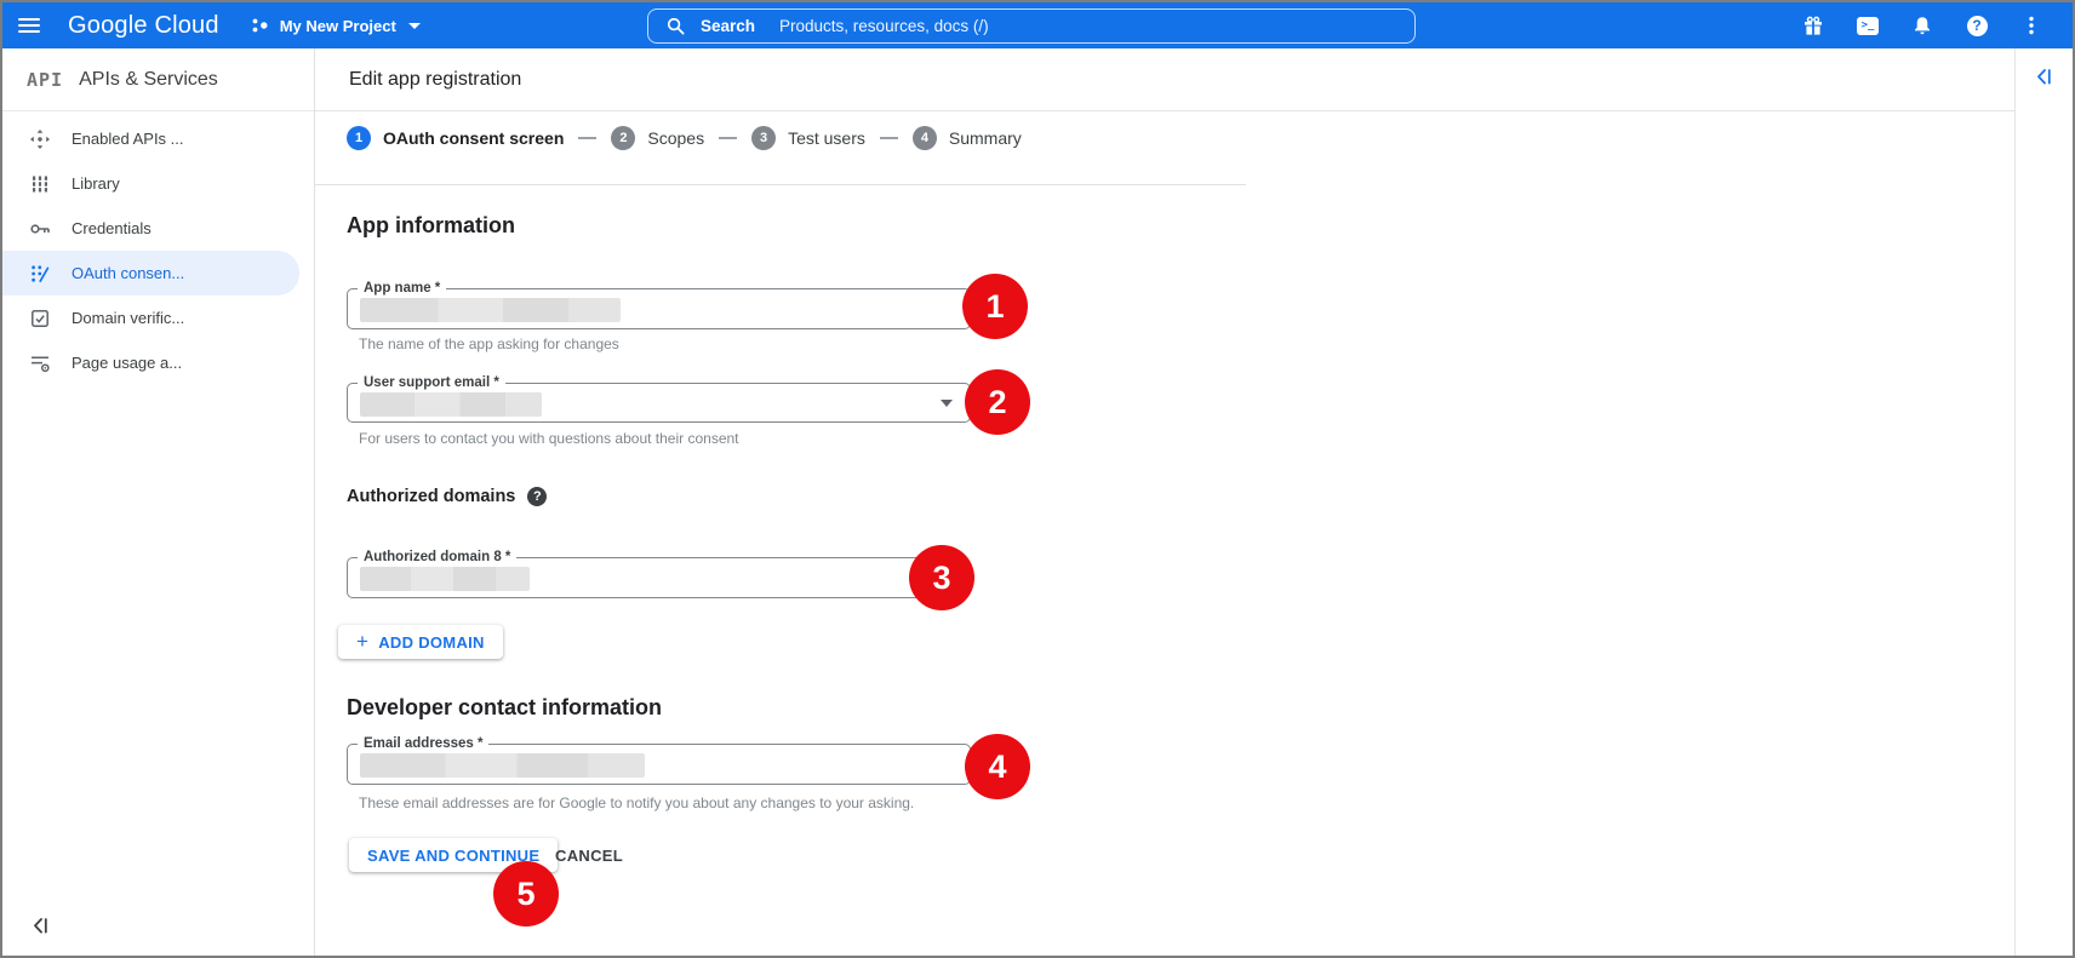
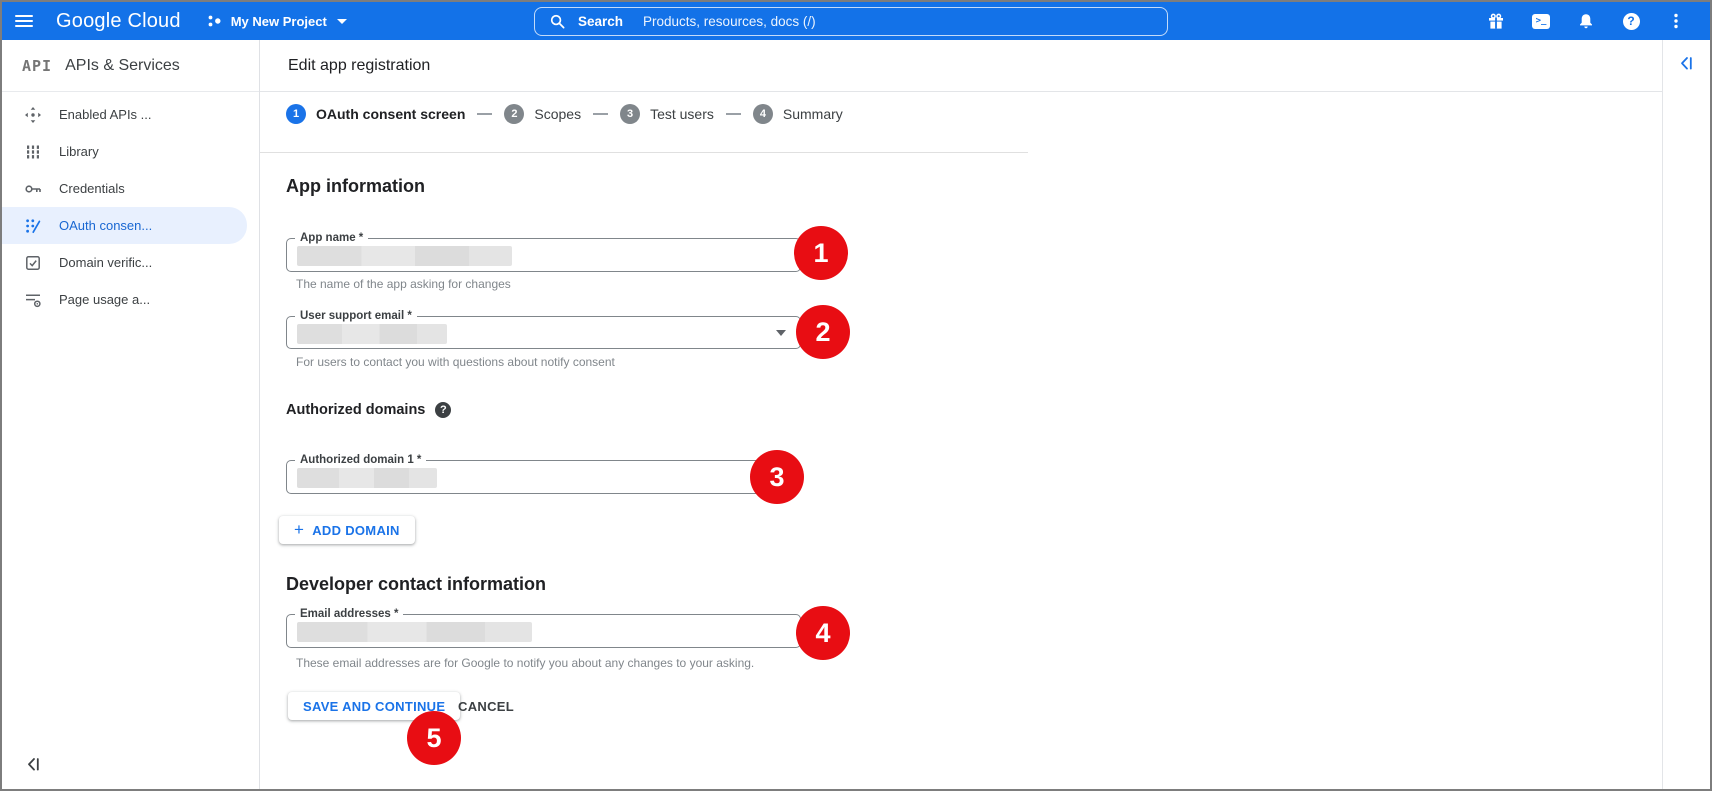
  Google Cloud
  My New Project
  Search
  Products, resources, docs (/)
  >_
  ?
  API
  APIs & Services
  Enabled APIs ...
  Library
  Credentials
  OAuth consen...
  Domain verific...
  Page usage a...
  Edit app registration
  1
  OAuth consent screen
  2
  Scopes
  3
  Test users
  4
  Summary
  App information
  App name *
  The name of the app asking for changes
  1
  User support email *
- For users to contact you with questions about their consent
+ For users to contact you with questions about notify consent
  2
  Authorized domains
  ?
- Authorized domain 8 *
+ Authorized domain 1 *
  3
  +
  ADD DOMAIN
  Developer contact information
  Email addresses *
  These email addresses are for Google to notify you about any changes to your asking.
  4
  SAVE AND CONTINUE
  CANCEL
  5
